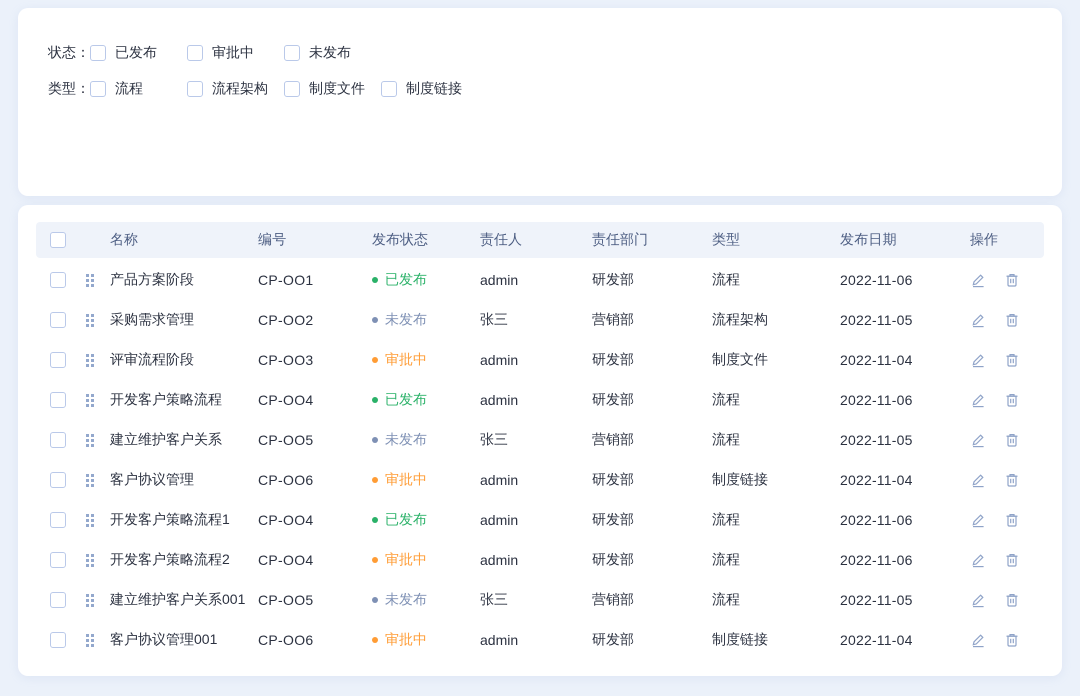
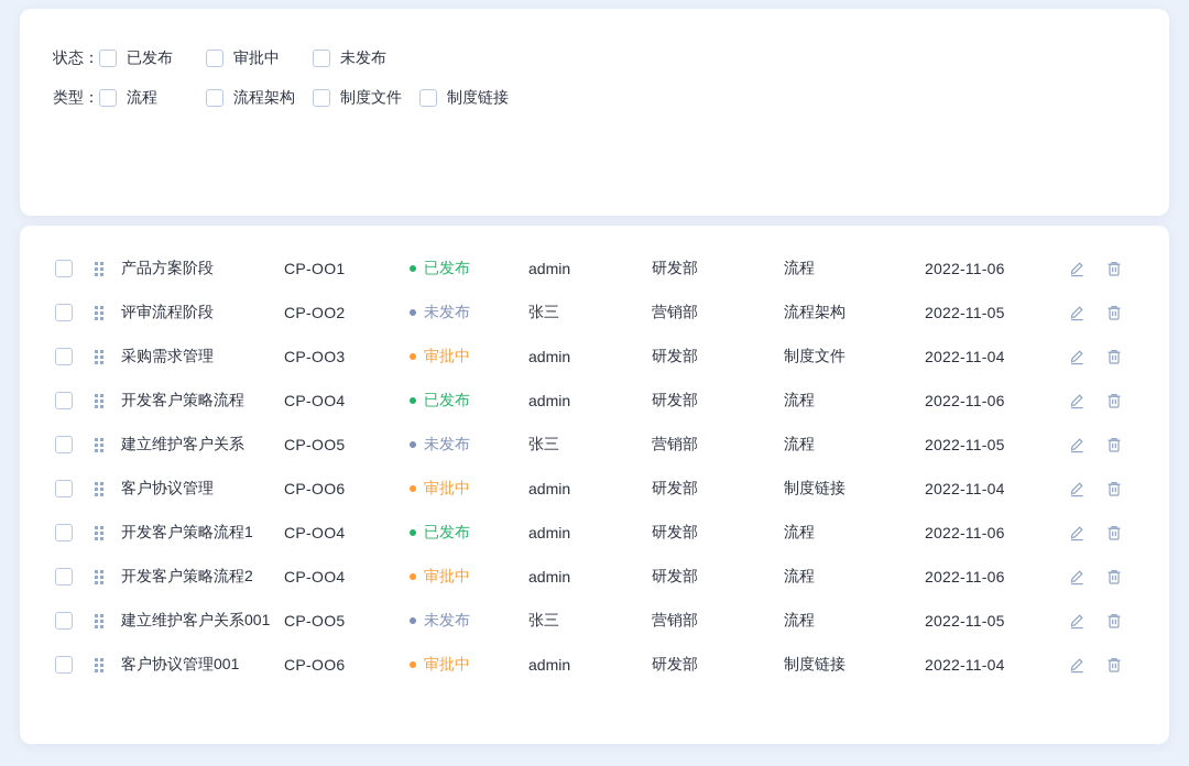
  状态：
  已发布
  审批中
  未发布
  类型：
  流程
  流程架构
  制度文件
  制度链接
- 名称
- 编号
- 发布状态
- 责任人
- 责任部门
- 类型
- 发布日期
- 操作
  产品方案阶段
  CP-OO1
  已发布
  admin
  研发部
  流程
  2022-11-06
- 采购需求管理
+ 评审流程阶段
  CP-OO2
  未发布
  张三
  营销部
  流程架构
  2022-11-05
- 评审流程阶段
+ 采购需求管理
  CP-OO3
  审批中
  admin
  研发部
  制度文件
  2022-11-04
  开发客户策略流程
  CP-OO4
  已发布
  admin
  研发部
  流程
  2022-11-06
  建立维护客户关系
  CP-OO5
  未发布
  张三
  营销部
  流程
  2022-11-05
  客户协议管理
  CP-OO6
  审批中
  admin
  研发部
  制度链接
  2022-11-04
  开发客户策略流程1
  CP-OO4
  已发布
  admin
  研发部
  流程
  2022-11-06
  开发客户策略流程2
  CP-OO4
  审批中
  admin
  研发部
  流程
  2022-11-06
  建立维护客户关系001
  CP-OO5
  未发布
  张三
  营销部
  流程
  2022-11-05
  客户协议管理001
  CP-OO6
  审批中
  admin
  研发部
  制度链接
  2022-11-04
